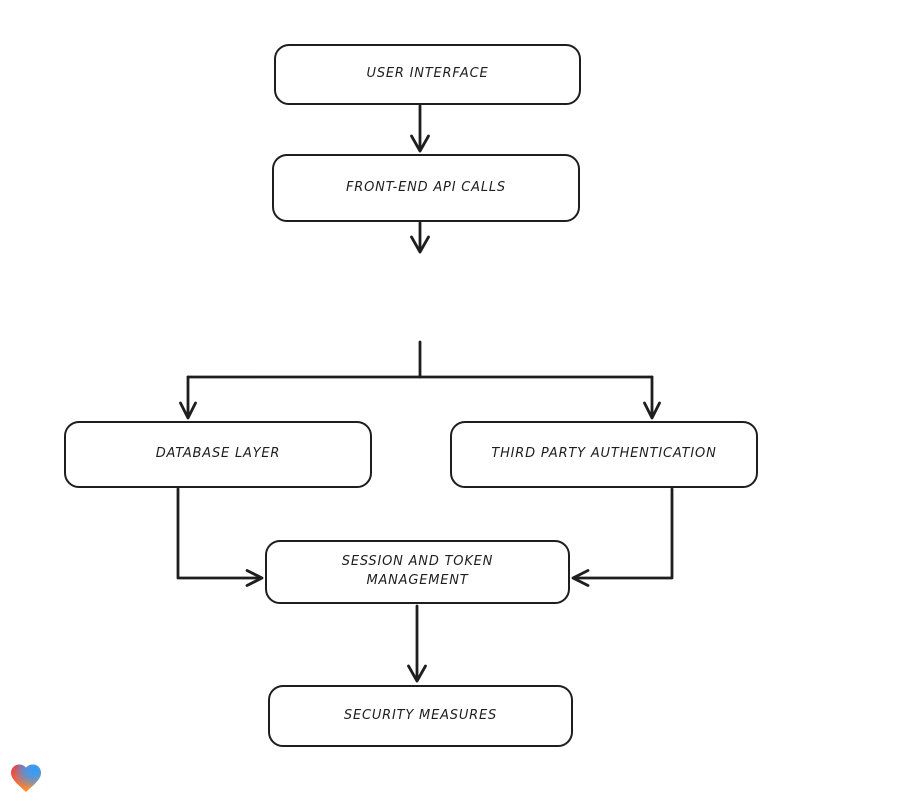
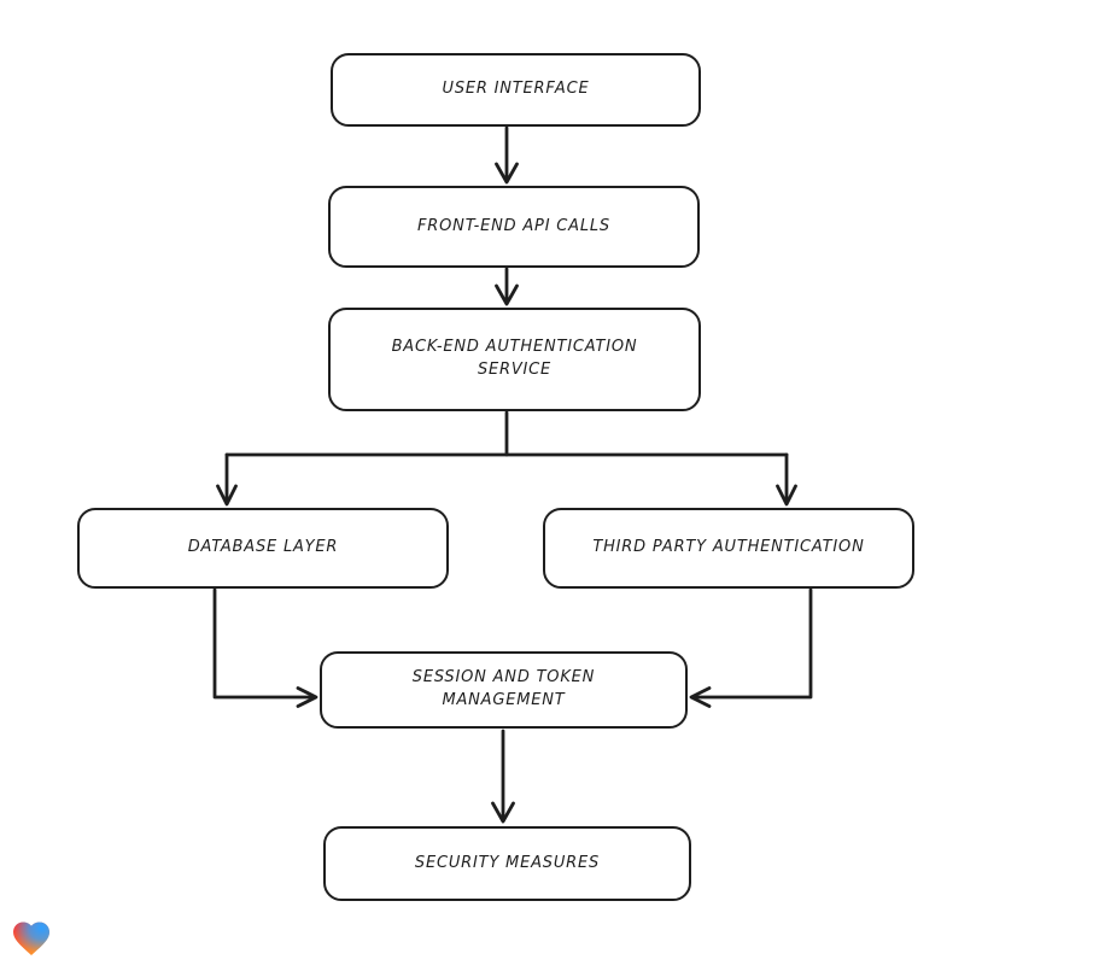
  USER INTERFACE
  FRONT-END API CALLS
+ BACK-END AUTHENTICATION SERVICE
  DATABASE LAYER
  THIRD PARTY AUTHENTICATION
  SESSION AND TOKEN MANAGEMENT
  SECURITY MEASURES
